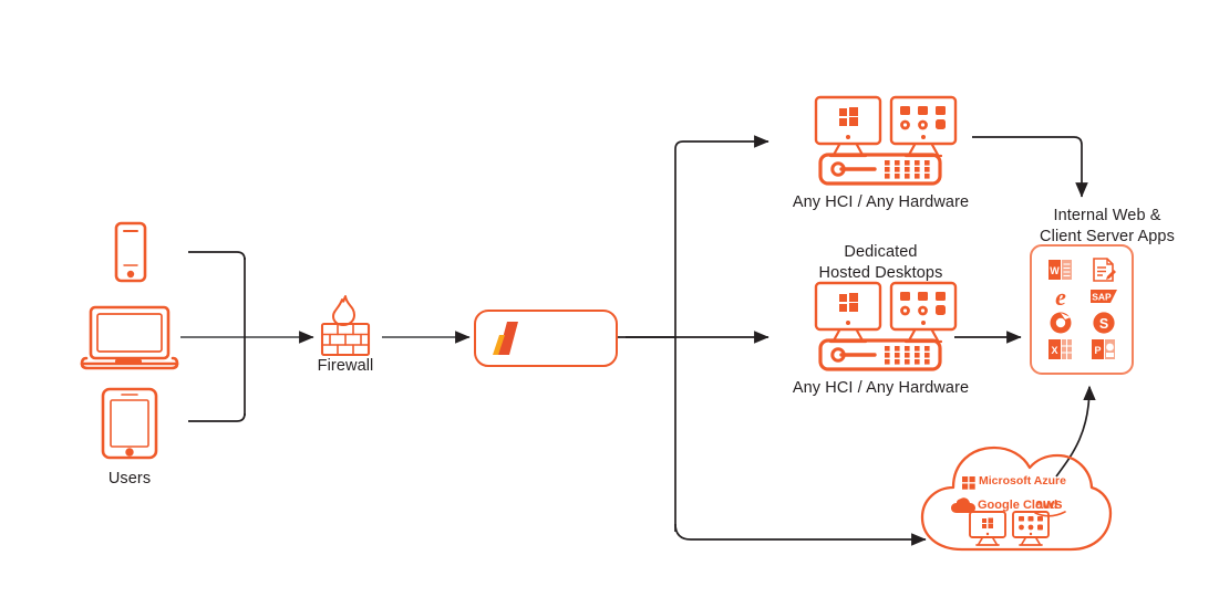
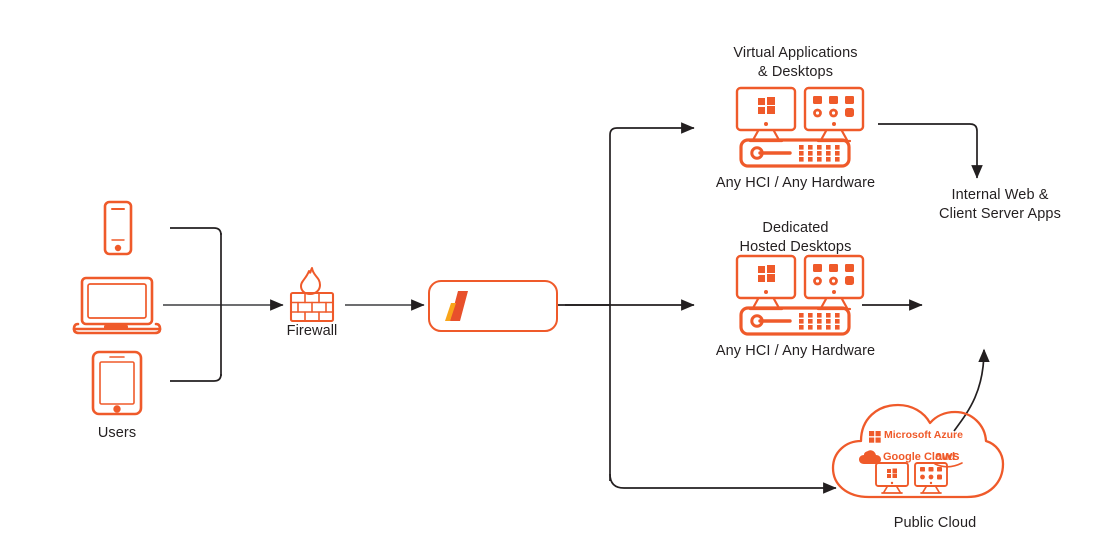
  Users
  Firewall
+ Virtual Applications
+ & Desktops
  Any HCI / Any Hardware
  Dedicated
  Hosted Desktops
  Any HCI / Any Hardware
  Internal Web &
  Client Server Apps
- W
- e
- SAP
- S
- X
- P
  Microsoft Azure
  Google Cloud
  aws
+ Public Cloud
